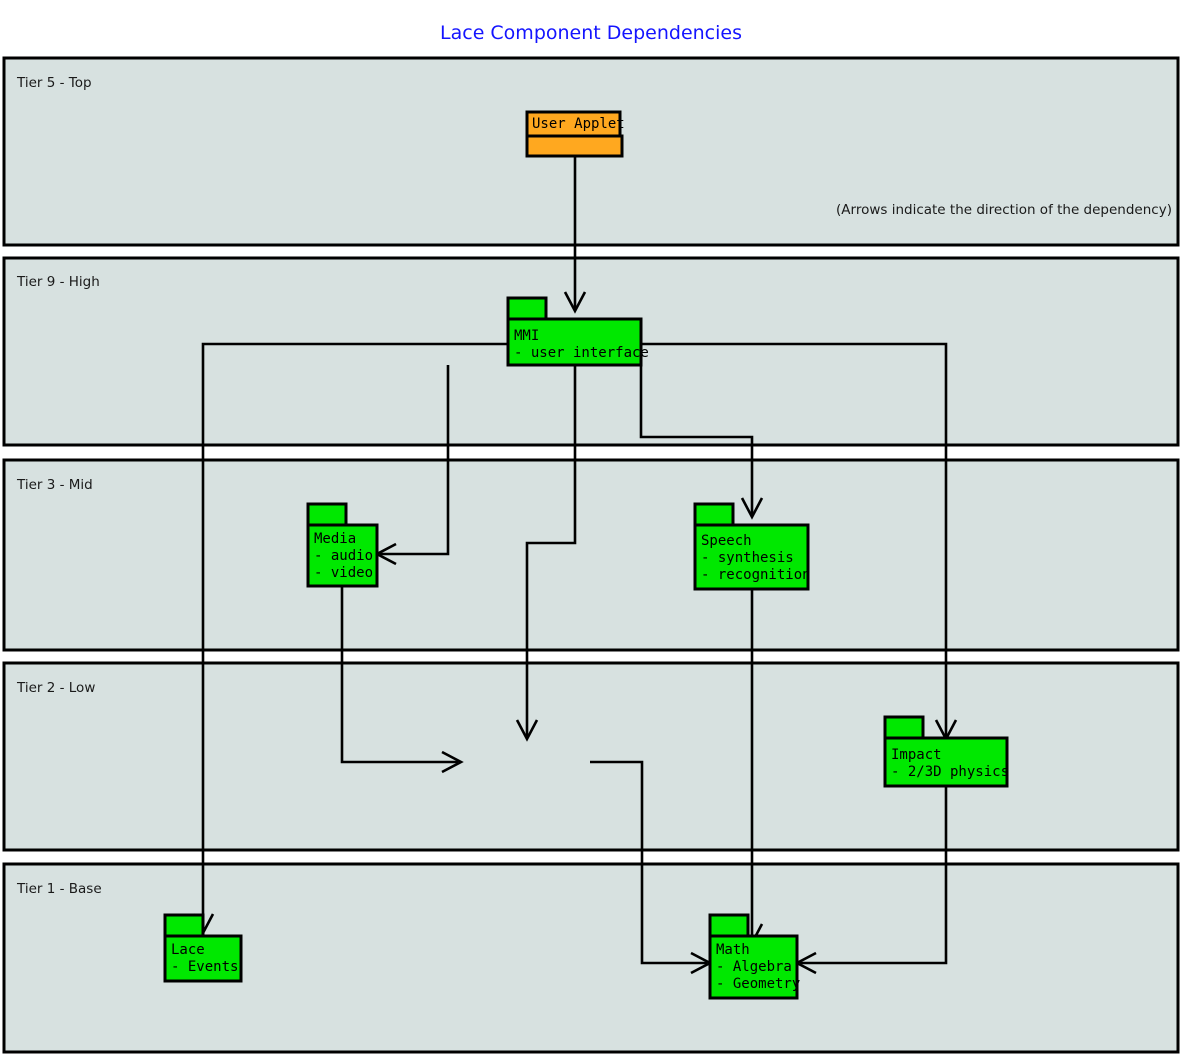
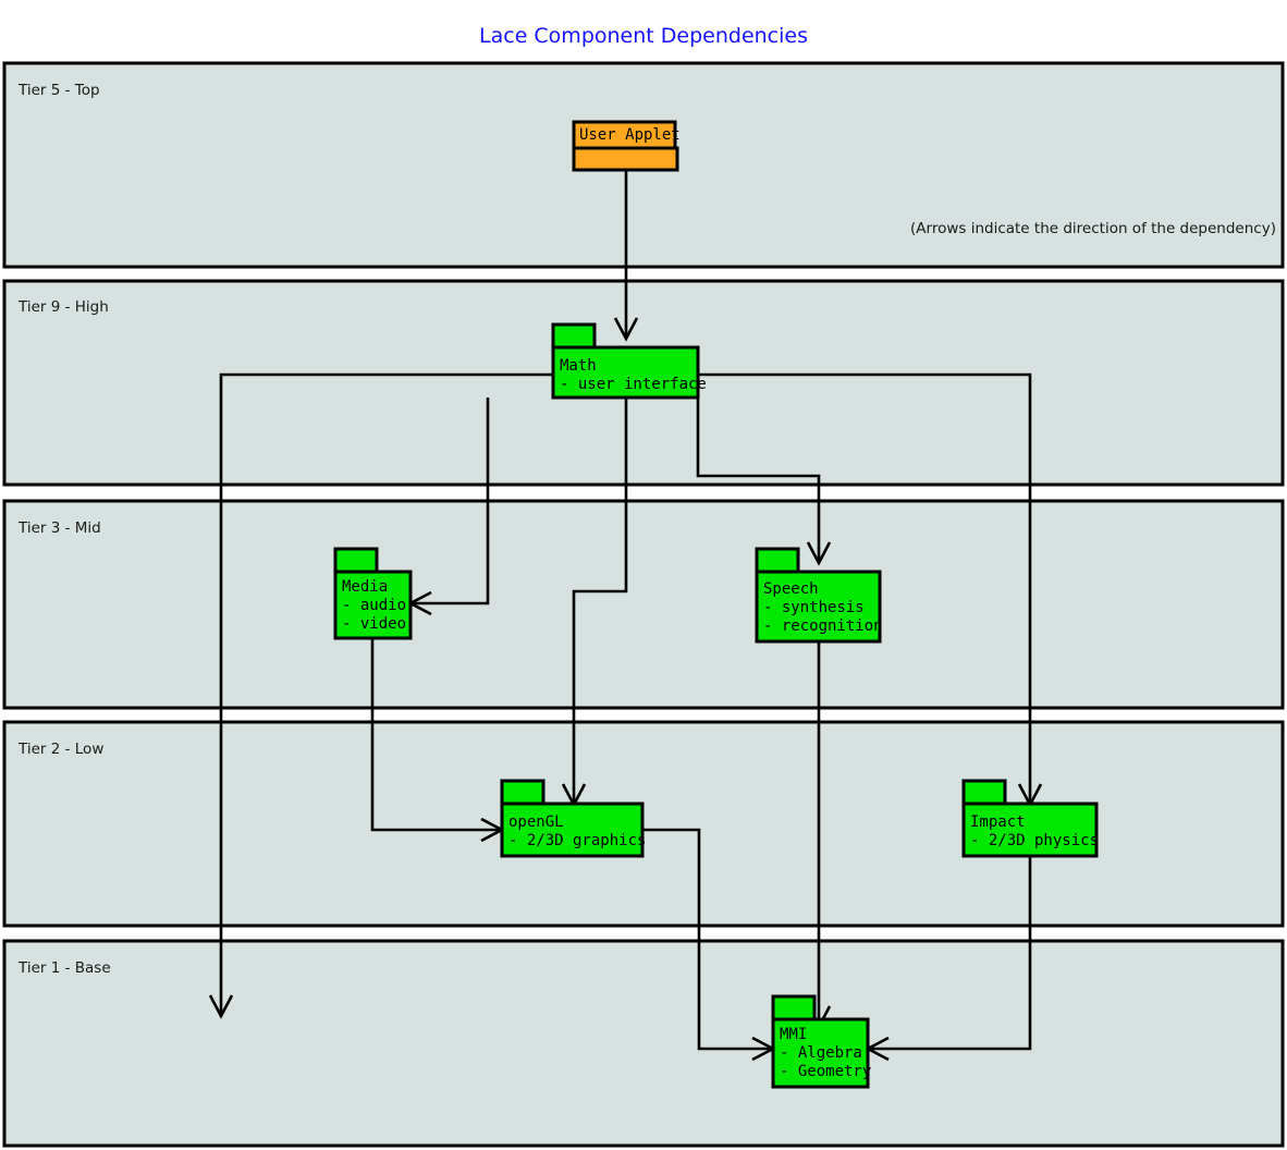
  Lace Component Dependencies
  Tier 5 - Top
  (Arrows indicate the direction of the dependency)
  Tier 9 - High
  Tier 3 - Mid
  Tier 2 - Low
  Tier 1 - Base
  User Applet
- MMI
+ Math
  - user interface
  Media
  - audio
  - video
  Speech
  - synthesis
  - recognition
+ openGL
+ - 2/3D graphics
  Impact
  - 2/3D physics
- Lace
- - Events
- Math
+ MMI
  - Algebra
  - Geometry
